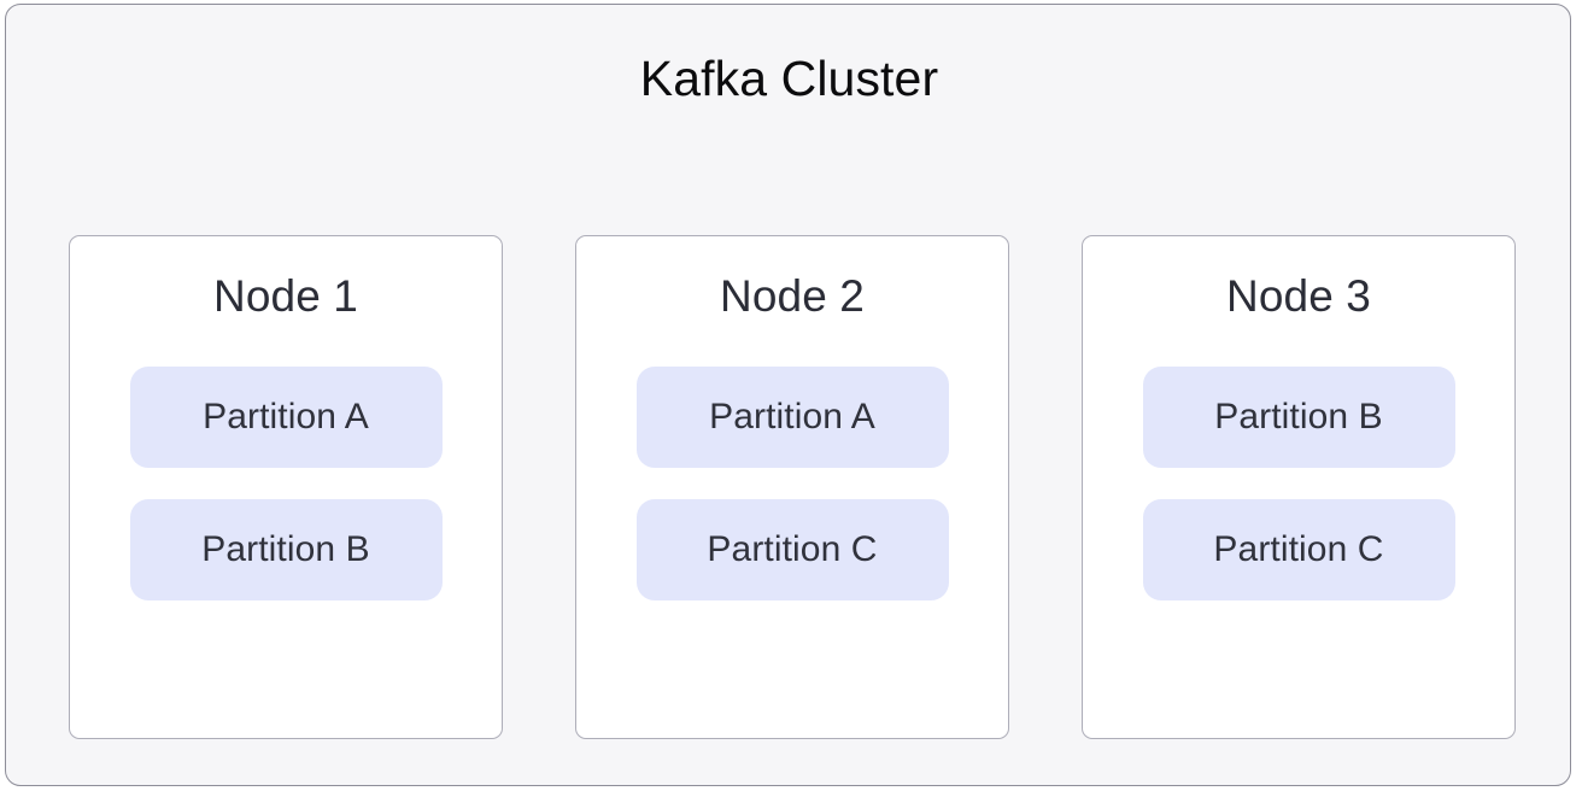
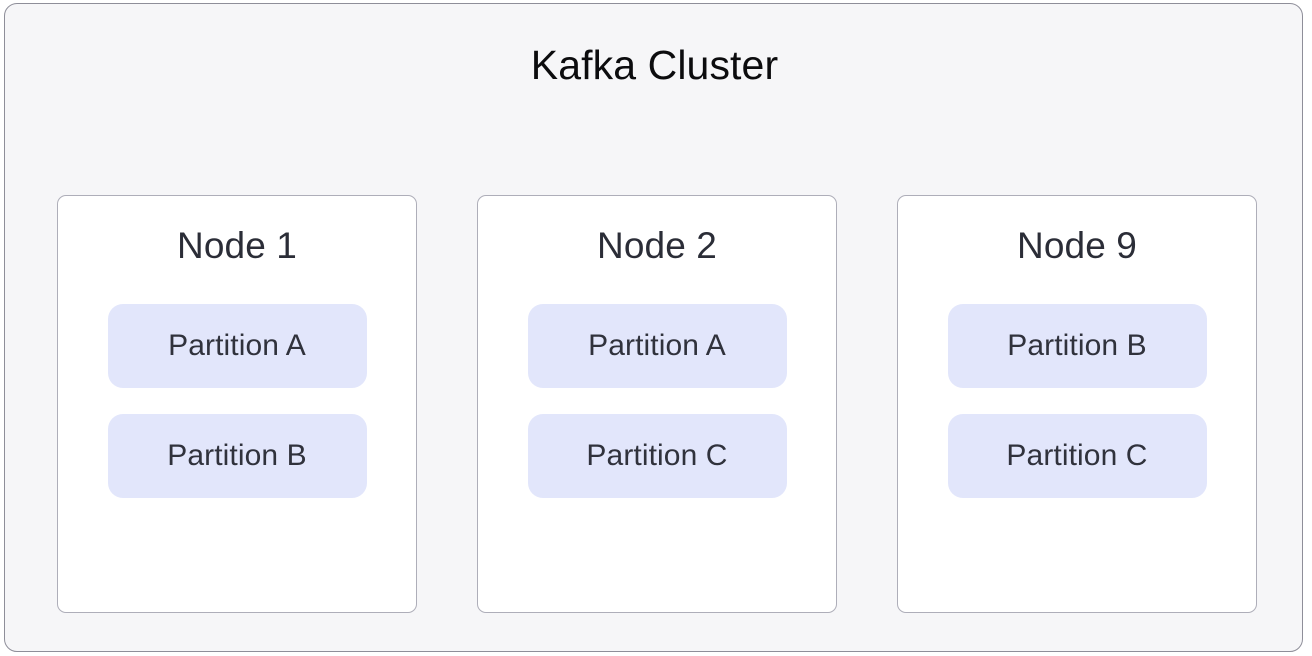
  Kafka Cluster
  Node 1
  Partition A
  Partition B
  Node 2
  Partition A
  Partition C
- Node 3
+ Node 9
  Partition B
  Partition C
